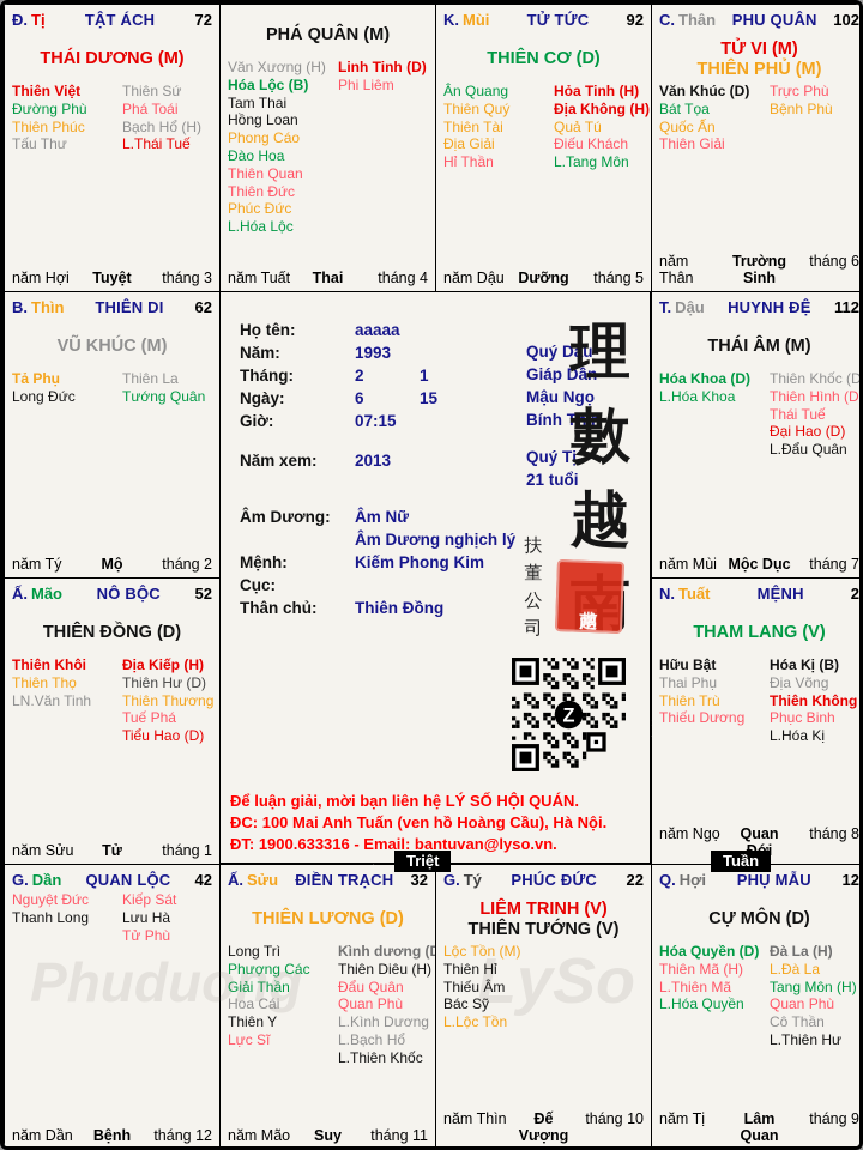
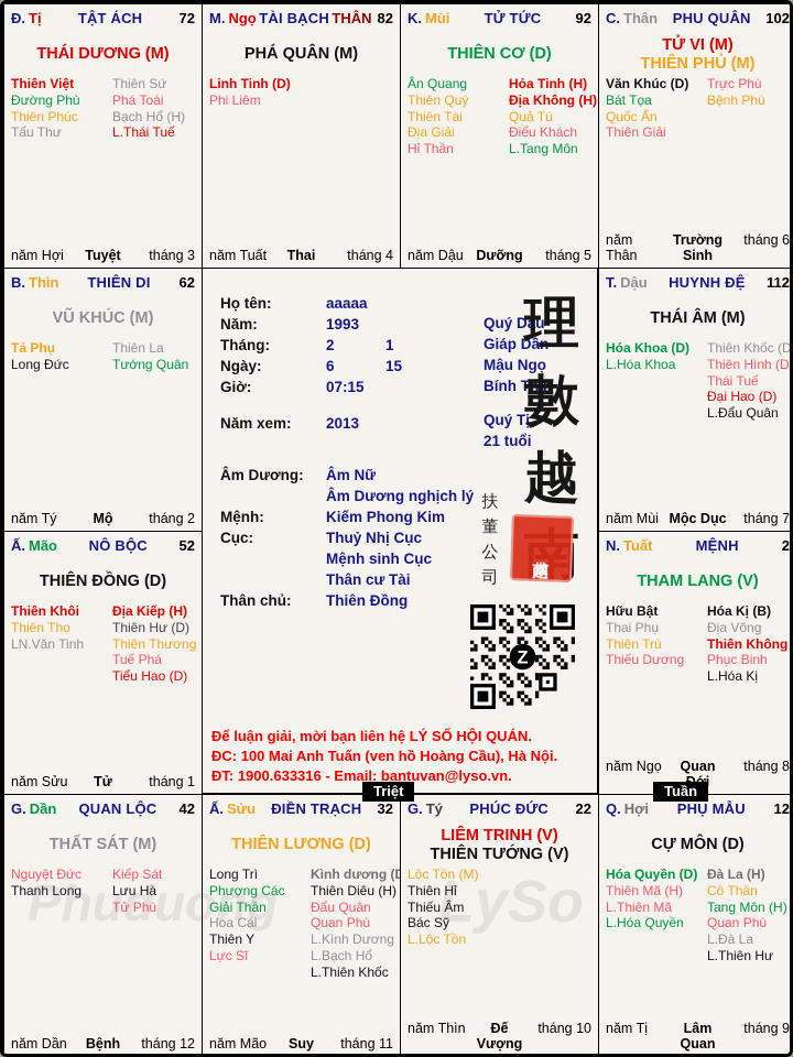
  Họ tên:
  aaaaa
  Năm:
  1993
  Tháng:
  2
  1
  Ngày:
  6
  15
  Giờ:
  07:15
  Năm xem:
  2013
  Âm Dương:
  Âm Nữ
  Âm Dương nghịch lý
  Mệnh:
  Kiếm Phong Kim
  Cục:
+ Thuỷ Nhị Cục
+ Mệnh sinh Cục
+ Thân cư Tài
  Thân chủ:
  Thiên Đồng
  Quý Dậu
  Giáp Dần
  Mậu Ngọ
  Bính Thìn
  Quý Tị
  21 tuổi
  理
  數
  越
  扶董公司
  Z
  Để luận giải, mời bạn liên hệ LÝ SỐ HỘI QUÁN.
  ĐC: 100 Mai Anh Tuấn (ven hồ Hoàng Cầu), Hà Nội.
  ĐT: 1900.633316 - Email: bantuvan@lyso.vn.
  Triệt
  Tuần
  Phuduong
  LySo
  Đ. Tị
  TẬT ÁCH
  72
  THÁI DƯƠNG (M)
  Thiên Việt
  Đường Phù
  Thiên Phúc
  Tấu Thư
  Thiên Sứ
  Phá Toái
  Bạch Hổ (H)
  L.Thái Tuế
  năm Hợi
  Tuyệt
  tháng 3
+ M. Ngọ
+ TÀI BẠCH
+ THÂN
+ 82
  PHÁ QUÂN (M)
- Văn Xương (H)
- Hóa Lộc (B)
- Tam Thai
- Hồng Loan
- Phong Cáo
- Đào Hoa
- Thiên Quan
- Thiên Đức
- Phúc Đức
- L.Hóa Lộc
  Linh Tinh (D)
  Phi Liêm
  năm Tuất
  Thai
  tháng 4
  K. Mùi
  TỬ TỨC
  92
  THIÊN CƠ (D)
  Ân Quang
  Thiên Quý
  Thiên Tài
  Địa Giải
  Hỉ Thần
  Hỏa Tinh (H)
  Địa Không (H)
  Quả Tú
  Điếu Khách
  L.Tang Môn
  năm Dậu
  Dưỡng
  tháng 5
  C. Thân
  PHU QUÂN
  102
  TỬ VI (M)
  THIÊN PHỦ (M)
  Văn Khúc (D)
  Bát Tọa
  Quốc Ấn
  Thiên Giải
  Trực Phù
  Bệnh Phù
  năm Thân
  Trường Sinh
  tháng 6
  B. Thìn
  THIÊN DI
  62
  VŨ KHÚC (M)
  Tả Phụ
  Long Đức
  Thiên La
  Tướng Quân
  năm Tý
  Mộ
  tháng 2
  T. Dậu
  HUYNH ĐỆ
  112
  THÁI ÂM (M)
  Hóa Khoa (D)
  L.Hóa Khoa
  Thiên Khốc (D
  Thiên Hình (D
  Thái Tuế
  Đại Hao (D)
  L.Đẩu Quân
  năm Mùi
  Mộc Dục
  tháng 7
  Ấ. Mão
  NÔ BỘC
  52
  THIÊN ĐỒNG (D)
  Thiên Khôi
  Thiên Thọ
  LN.Văn Tinh
  Địa Kiếp (H)
  Thiên Hư (D)
  Thiên Thương
  Tuế Phá
  Tiểu Hao (D)
  năm Sửu
  Tử
  tháng 1
  N. Tuất
  MỆNH
  2
  THAM LANG (V)
  Hữu Bật
  Thai Phụ
  Thiên Trù
  Thiếu Dương
  Hóa Kị (B)
  Địa Võng
  Thiên Không
  Phục Binh
  L.Hóa Kị
  năm Ngọ
  tháng 8
  G. Dần
  QUAN LỘC
  42
+ THẤT SÁT (M)
  Nguyệt Đức
  Thanh Long
  Kiếp Sát
  Lưu Hà
  Tử Phù
  năm Dần
  Bệnh
  tháng 12
  Ấ. Sửu
  ĐIỀN TRẠCH
  32
  THIÊN LƯƠNG (D)
  Long Trì
  Phượng Các
  Giải Thần
  Hoa Cái
  Thiên Y
  Lực Sĩ
  Kình dương (
  Thiên Diêu (H)
  Đẩu Quân
  Quan Phù
  L.Kình Dương
  L.Bạch Hổ
  L.Thiên Khốc
  năm Mão
  Suy
  tháng 11
  G. Tý
  PHÚC ĐỨC
  22
  LIÊM TRINH (V)
  THIÊN TƯỚNG (V)
  Lộc Tồn (M)
  Thiên Hỉ
  Thiếu Âm
  Bác Sỹ
  L.Lộc Tồn
  năm Thìn
  Đế Vượng
  tháng 10
  Q. Hợi
  PHỤ MẪU
  12
  CỰ MÔN (D)
  Hóa Quyền (D)
  Thiên Mã (H)
  L.Thiên Mã
  L.Hóa Quyền
  Đà La (H)
- L.Đà La
+ Cô Thần
  Tang Môn (H)
  Quan Phù
- Cô Thần
+ L.Đà La
  L.Thiên Hư
  năm Tị
  Lâm Quan
  tháng 9
